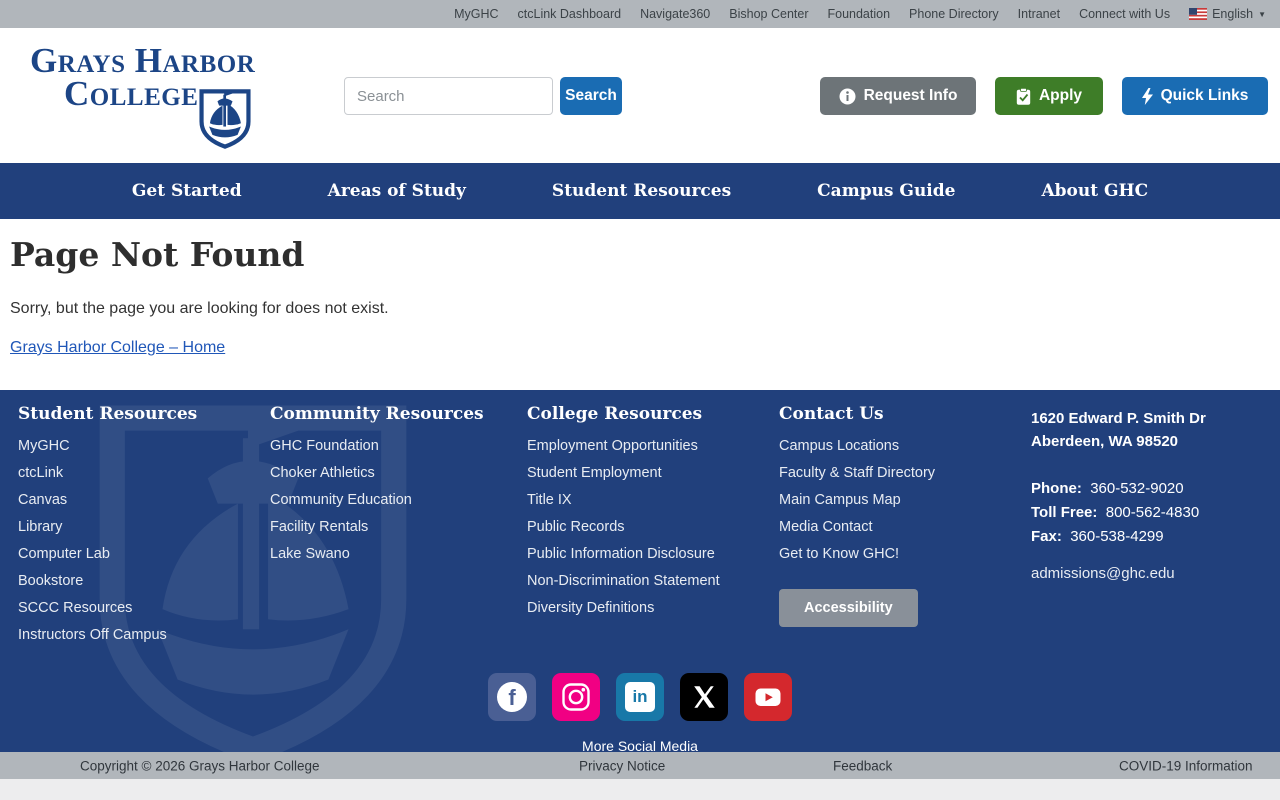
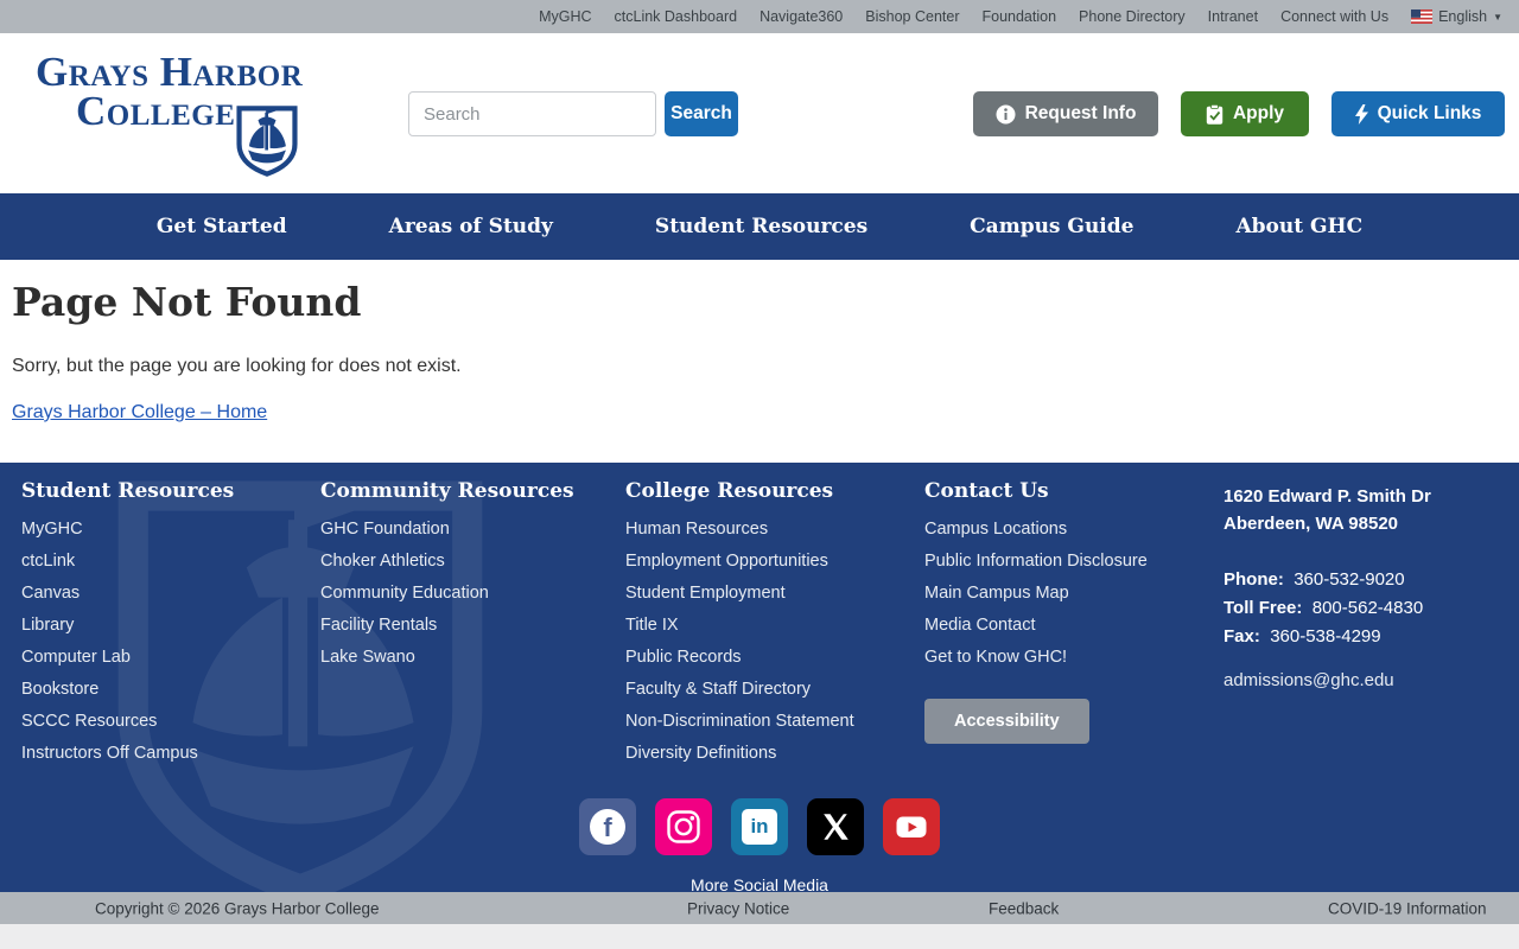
  MyGHC
  ctcLink Dashboard
  Navigate360
  Bishop Center
  Foundation
  Phone Directory
  Intranet
  Connect with Us
  English
  ▼
  Grays Harbor
  College
  Search
  Search
  Request Info
  Apply
  Quick Links
  Get Started
  Areas of Study
  Student Resources
  Campus Guide
  About GHC
  Page Not Found
  Sorry, but the page you are looking for does not exist.
  Grays Harbor College – Home
  Student Resources
  MyGHC
  ctcLink
  Canvas
  Library
  Computer Lab
  Bookstore
  SCCC Resources
  Instructors Off Campus
  Community Resources
  GHC Foundation
  Choker Athletics
  Community Education
  Facility Rentals
  Lake Swano
  College Resources
+ Human Resources
  Employment Opportunities
  Student Employment
  Title IX
  Public Records
- Public Information Disclosure
+ Faculty & Staff Directory
  Non-Discrimination Statement
  Diversity Definitions
  Contact Us
  Campus Locations
- Faculty & Staff Directory
+ Public Information Disclosure
  Main Campus Map
  Media Contact
  Get to Know GHC!
  Accessibility
  1620 Edward P. Smith Dr
  Aberdeen, WA 98520
  Phone: 360-532-9020
  Toll Free: 800-562-4830
  Fax: 360-538-4299
  admissions@ghc.edu
  f
  in
  More Social Media
  Copyright © 2026 Grays Harbor College
  Privacy Notice
  Feedback
  COVID-19 Information
